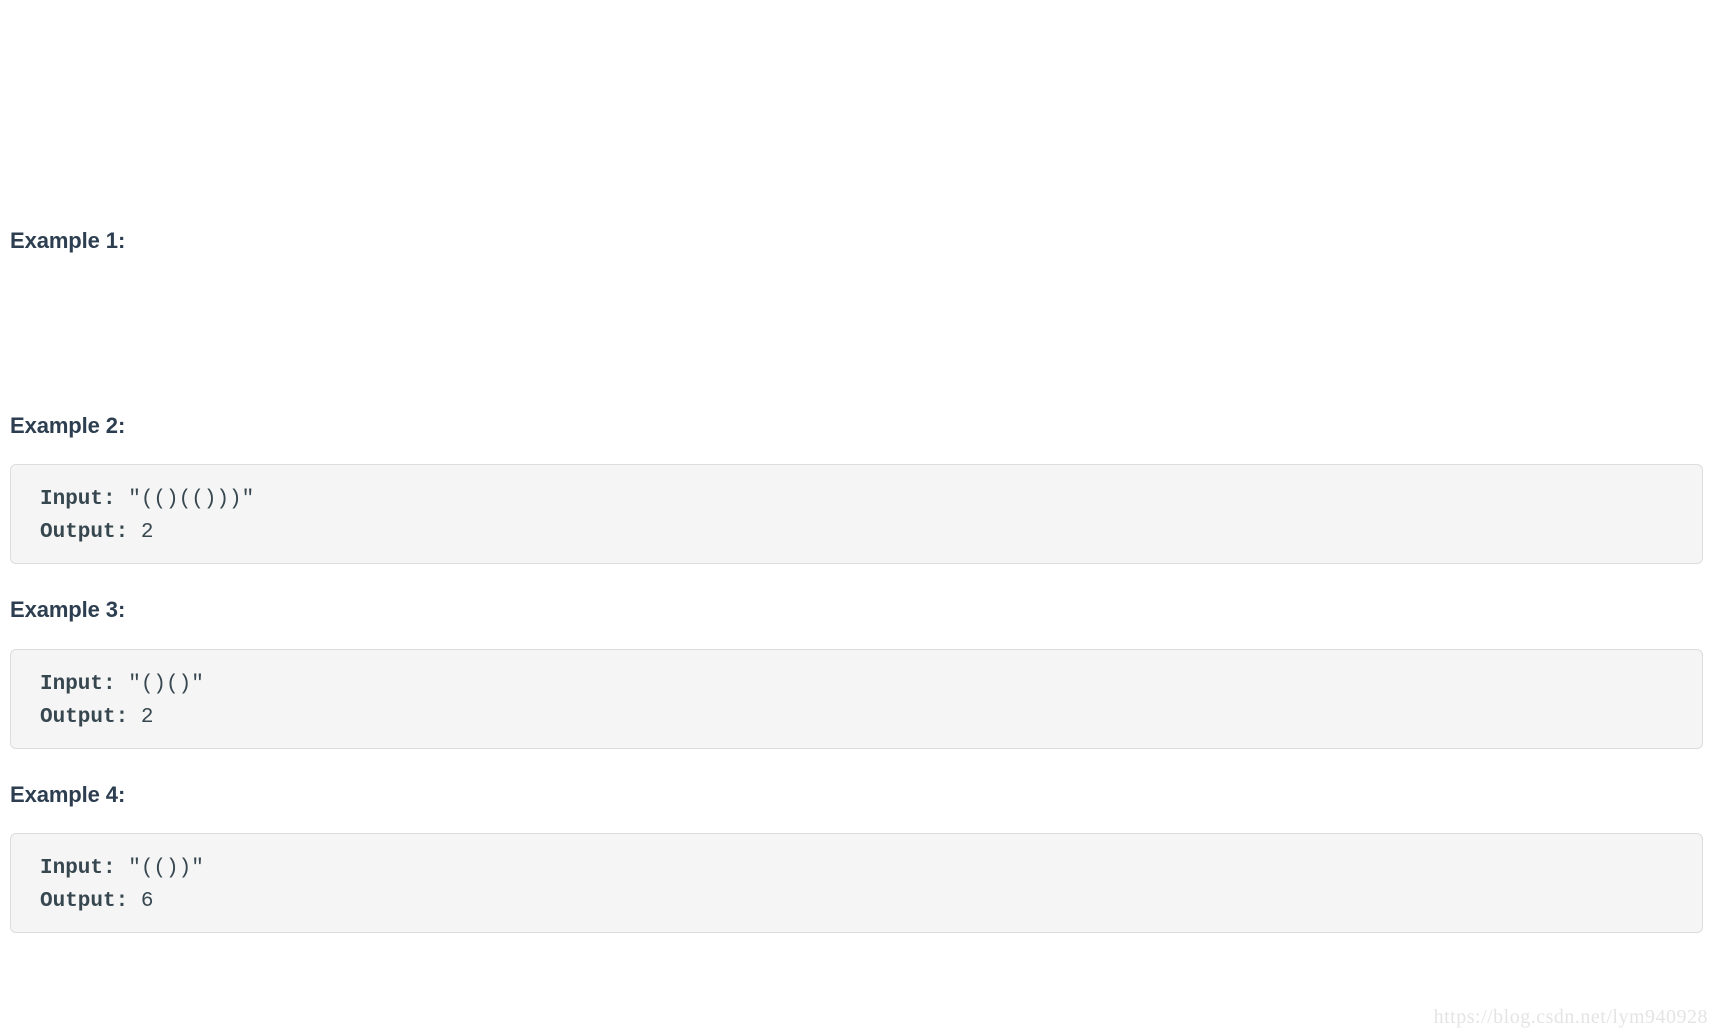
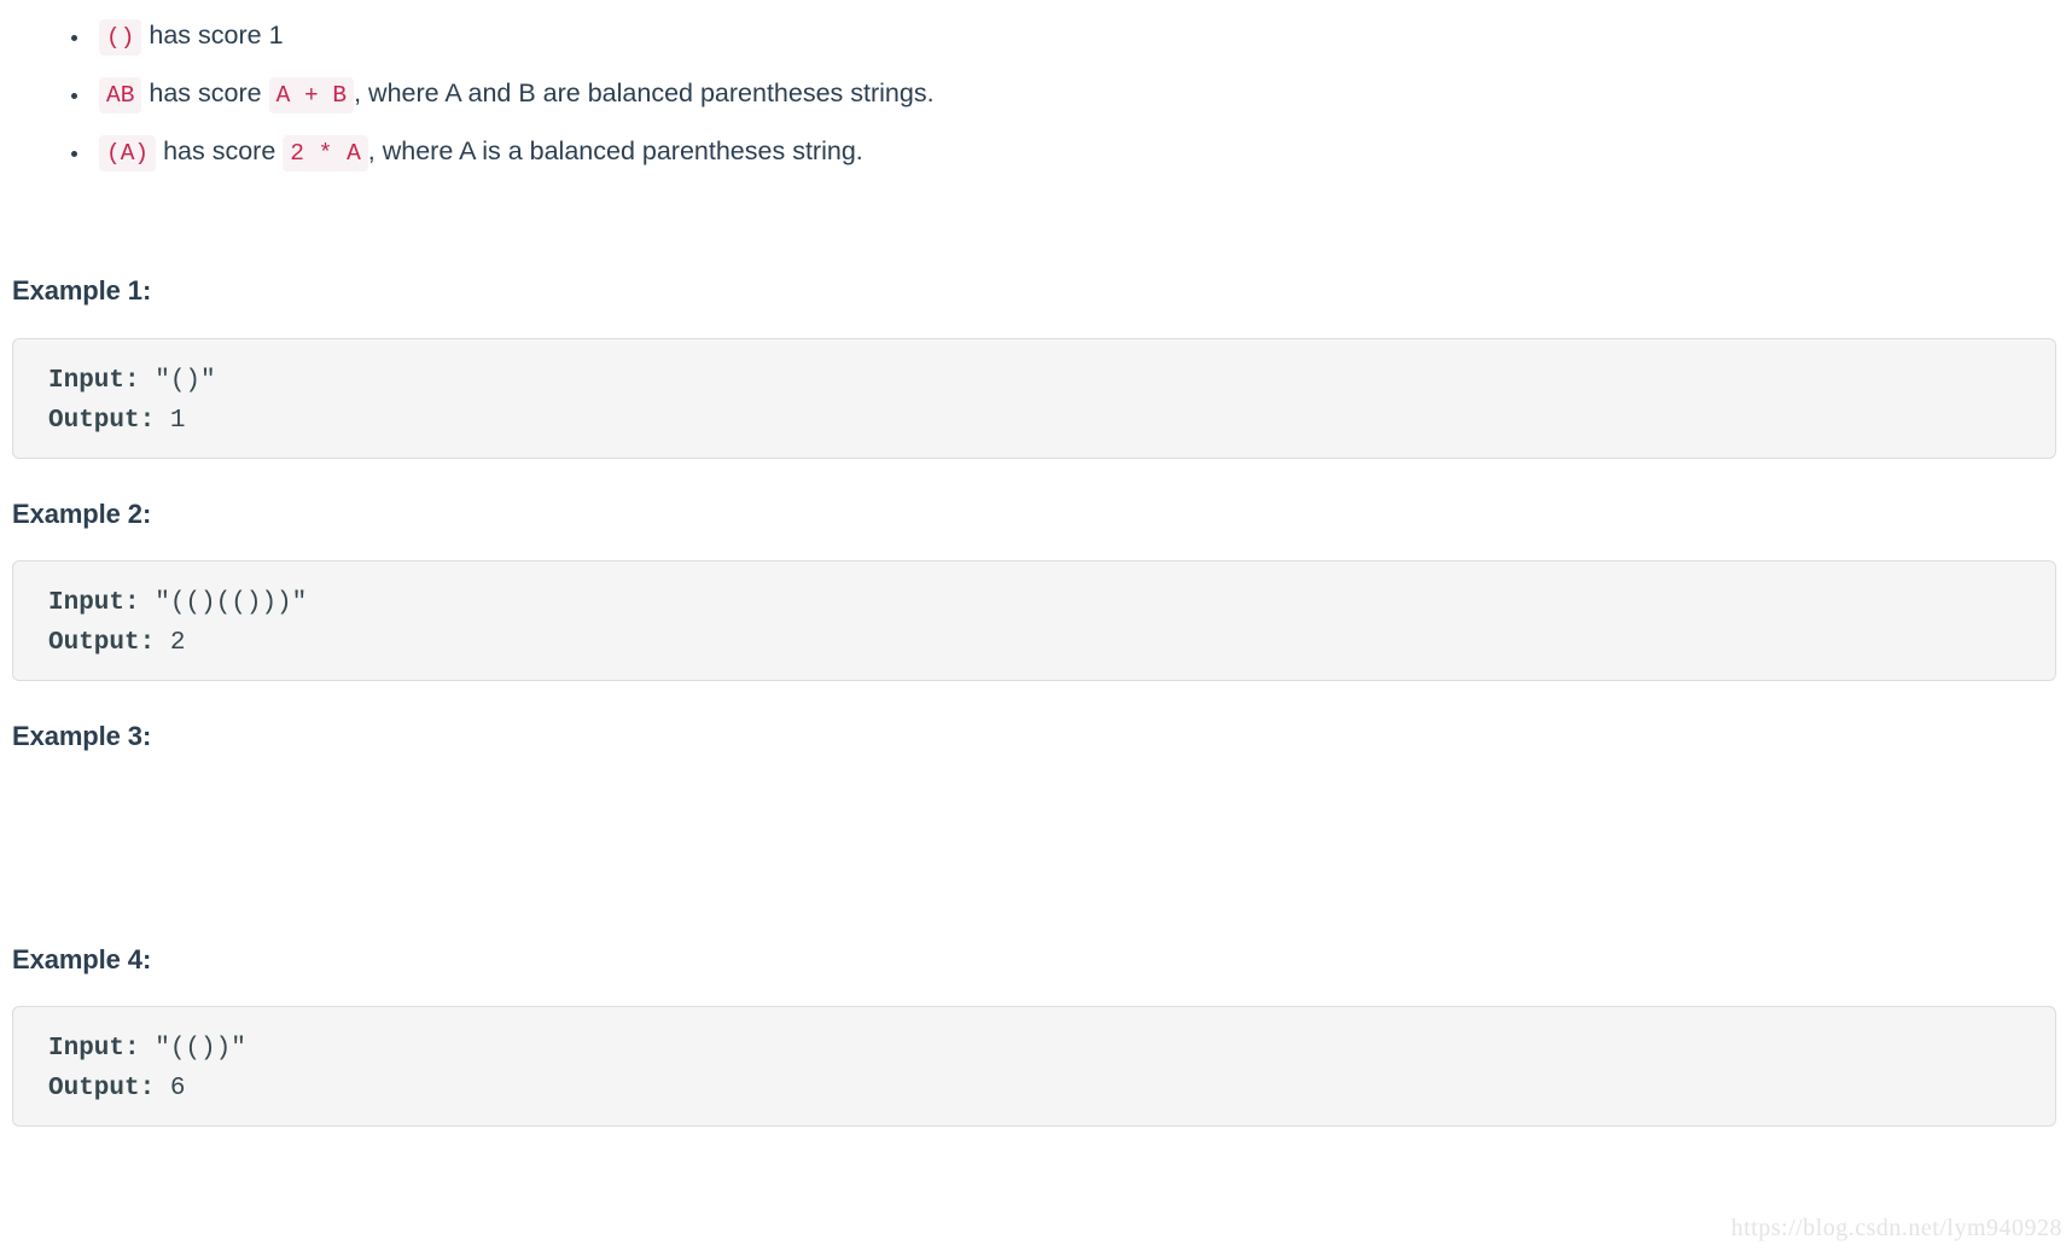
+ () has score 1
+ AB has score A + B , where A and B are balanced parentheses strings.
+ (A) has score 2 * A , where A is a balanced parentheses string.
  Example 1:
+ Input: "()" Output: 1
  Example 2:
  Input: "(()(()))" Output: 2
  Example 3:
- Input: "()()" Output: 2
  Example 4:
  Input: "(())" Output: 6
  https://blog.csdn.net/lym940928
